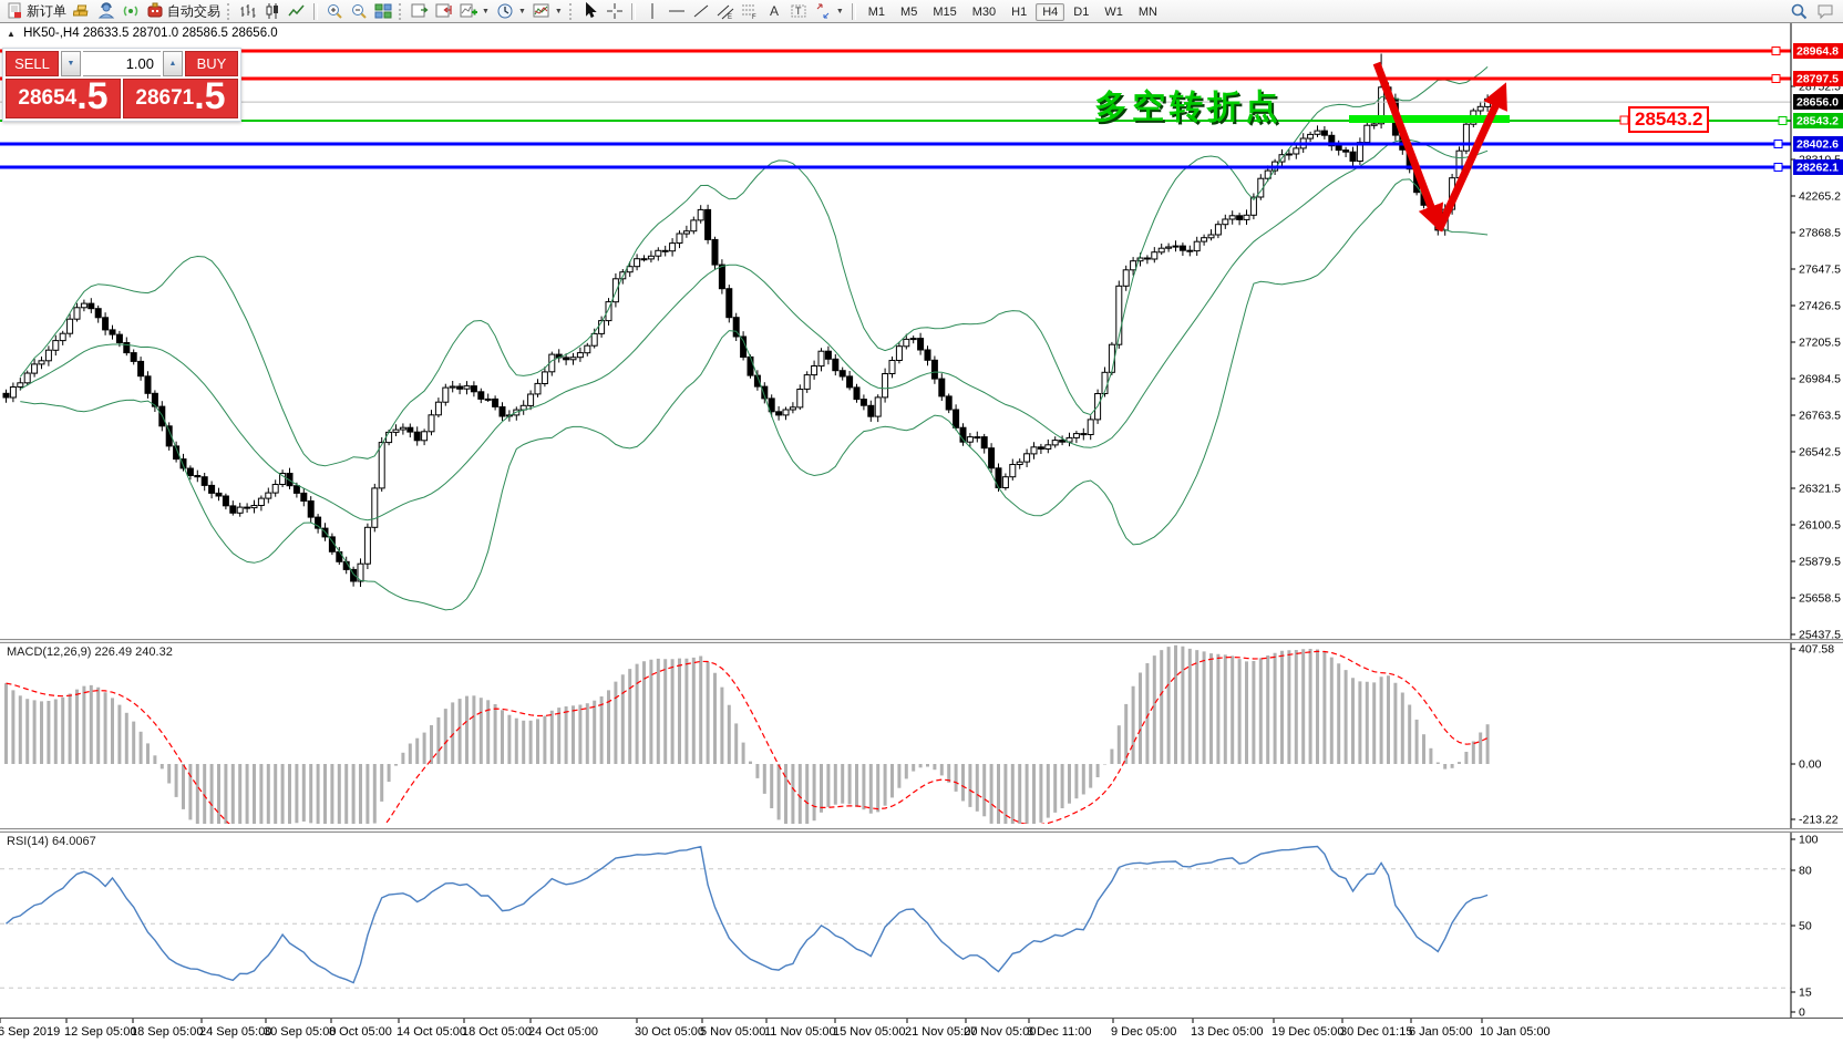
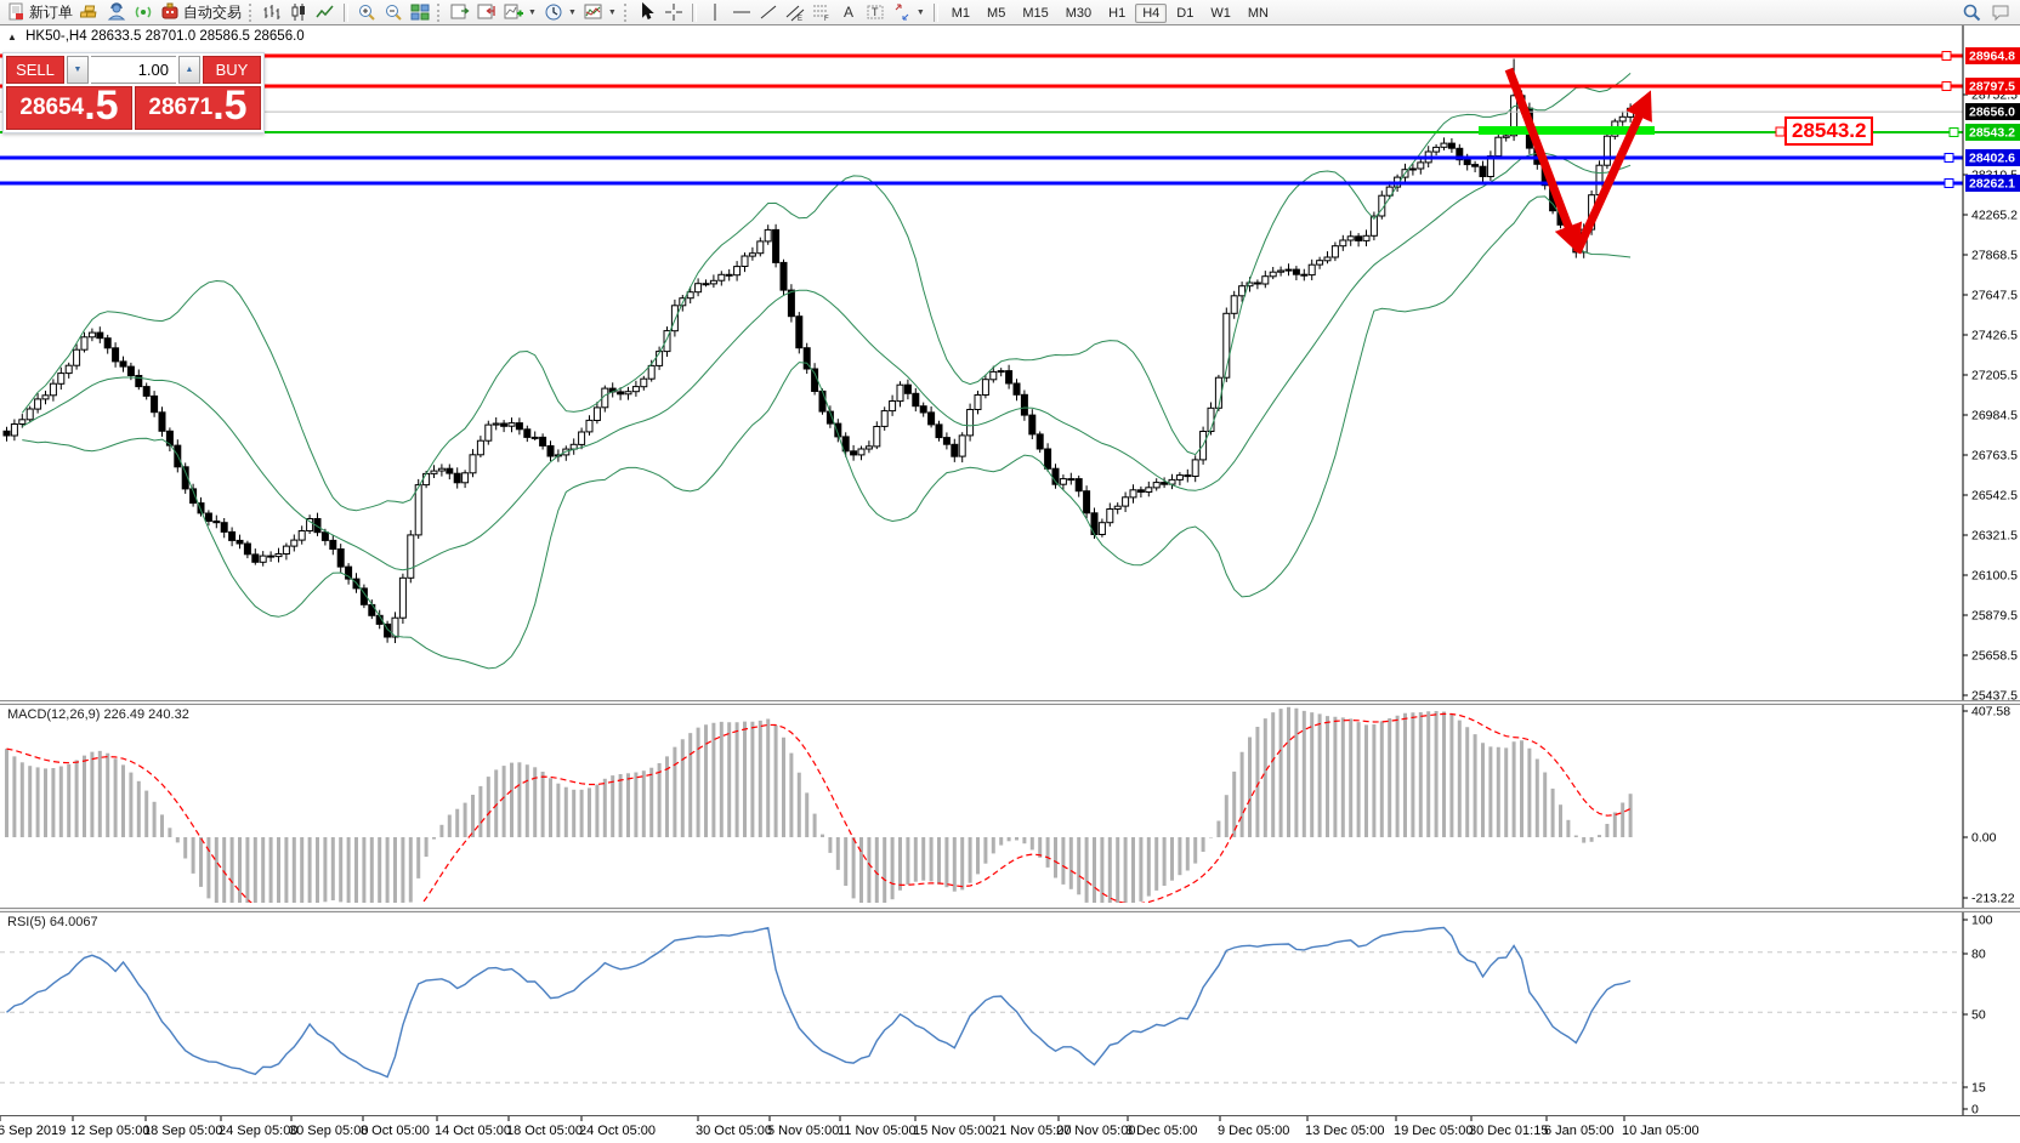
  新订单
  自动交易
  A
  T
  M1 M5 M15 M30 H1 H4 D1 W1 MN
  28752.5
  42265.2
  27868.5
  27647.5
  27426.5
  27205.5
  26984.5
  26763.5
  26542.5
  26321.5
  26100.5
  25879.5
  25658.5
  25437.5
  28964.8
  28797.5
  28656.0
  28543.2
  28402.6
  28262.1
  407.58
  0.00
  -213.22
  100
  80
  50
  15
  0
  6 Sep 2019
  12 Sep 05:00
  18 Sep 05:00
  24 Sep 05:00
  30 Sep 05:00
  8 Oct 05:00
  14 Oct 05:00
  18 Oct 05:00
  24 Oct 05:00
  30 Oct 05:00
  5 Nov 05:00
  11 Nov 05:00
  15 Nov 05:00
  21 Nov 05:00
  27 Nov 05:00
- 3 Dec 11:00
+ 3 Dec 05:00
  9 Dec 05:00
  13 Dec 05:00
  19 Dec 05:00
  30 Dec 01:15
  6 Jan 05:00
  10 Jan 05:00
  ▲ HK50-,H4 28633.5 28701.0 28586.5 28656.0
  SELL
  1.00
  BUY
  28654
  .5
  28671
  .5
  MACD(12,26,9) 226.49 240.32
- RSI(14) 64.0067
+ RSI(5) 64.0067
- 多空转折点
  28543.2
